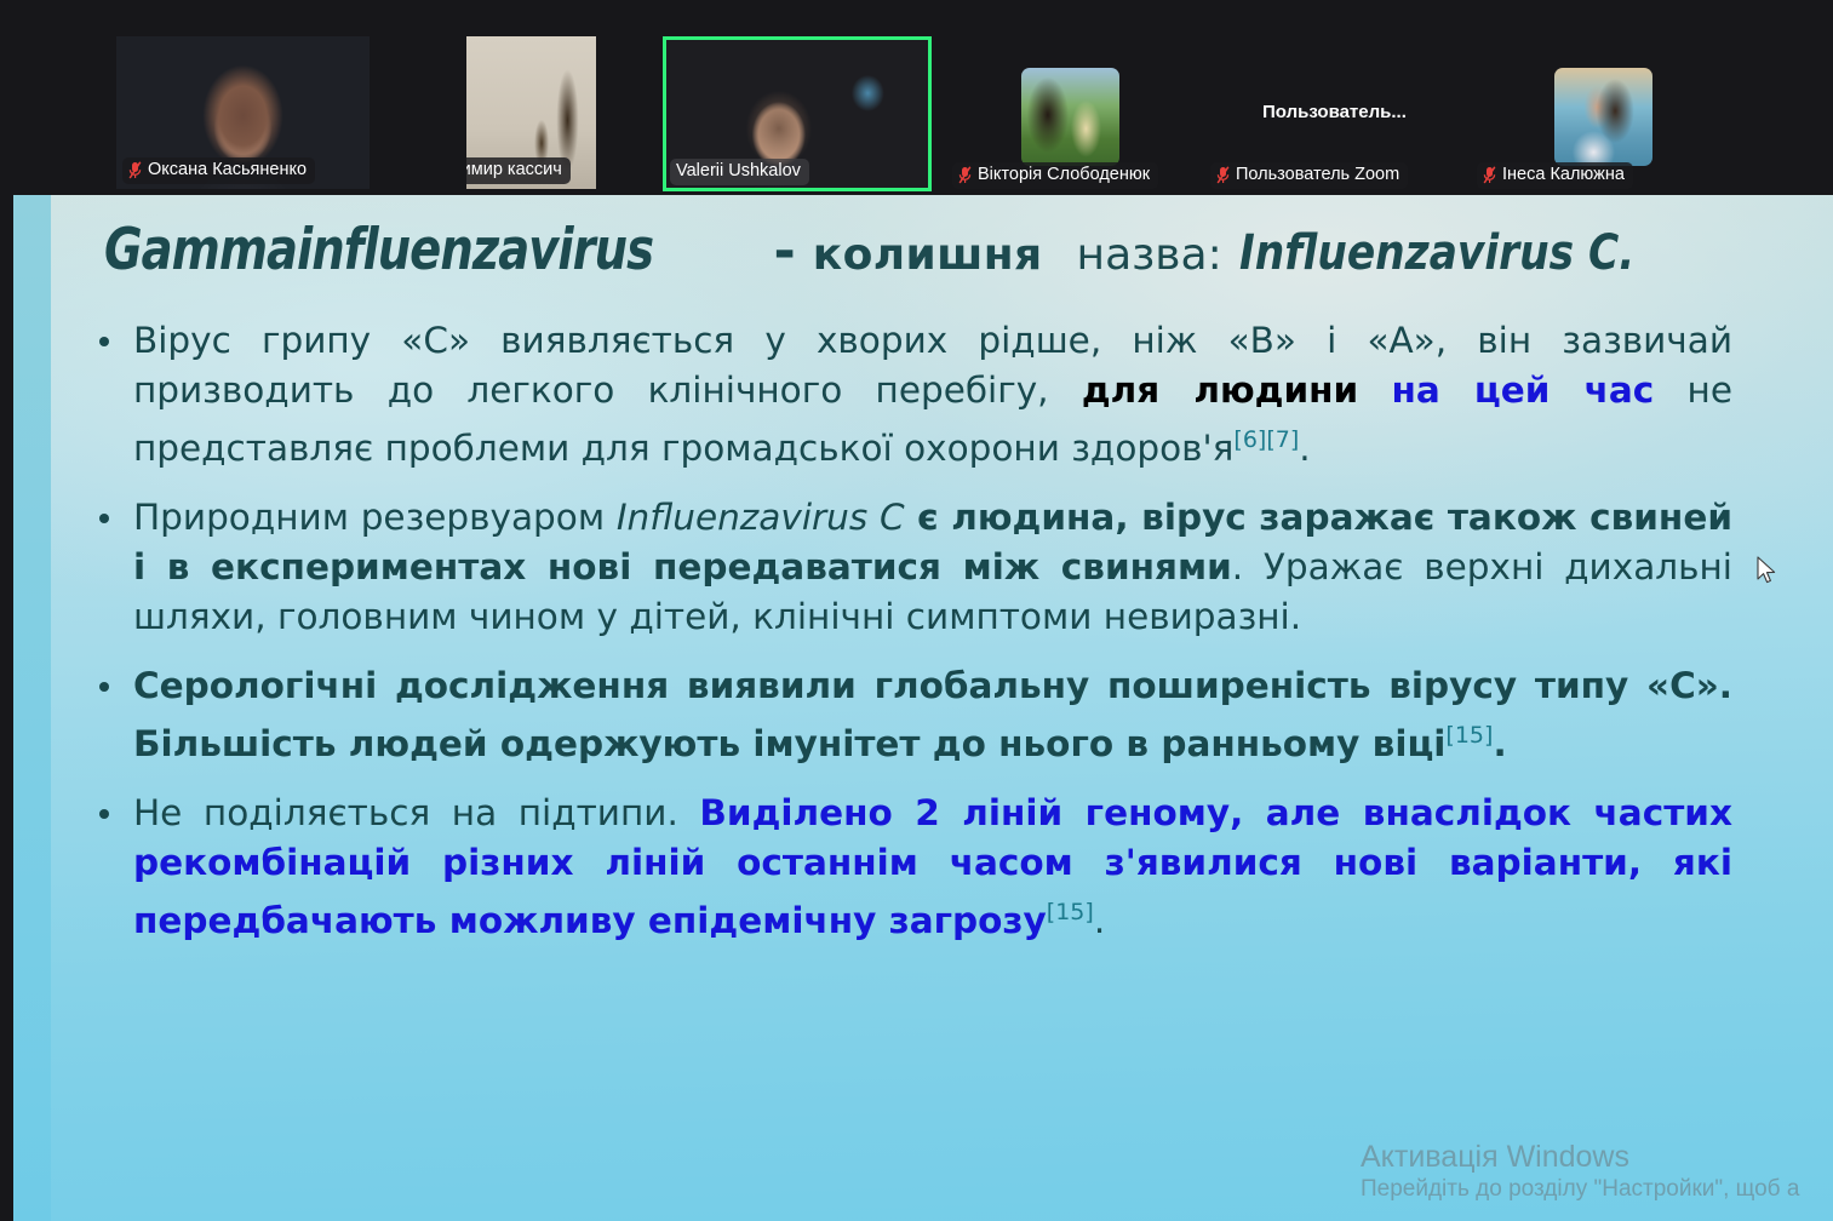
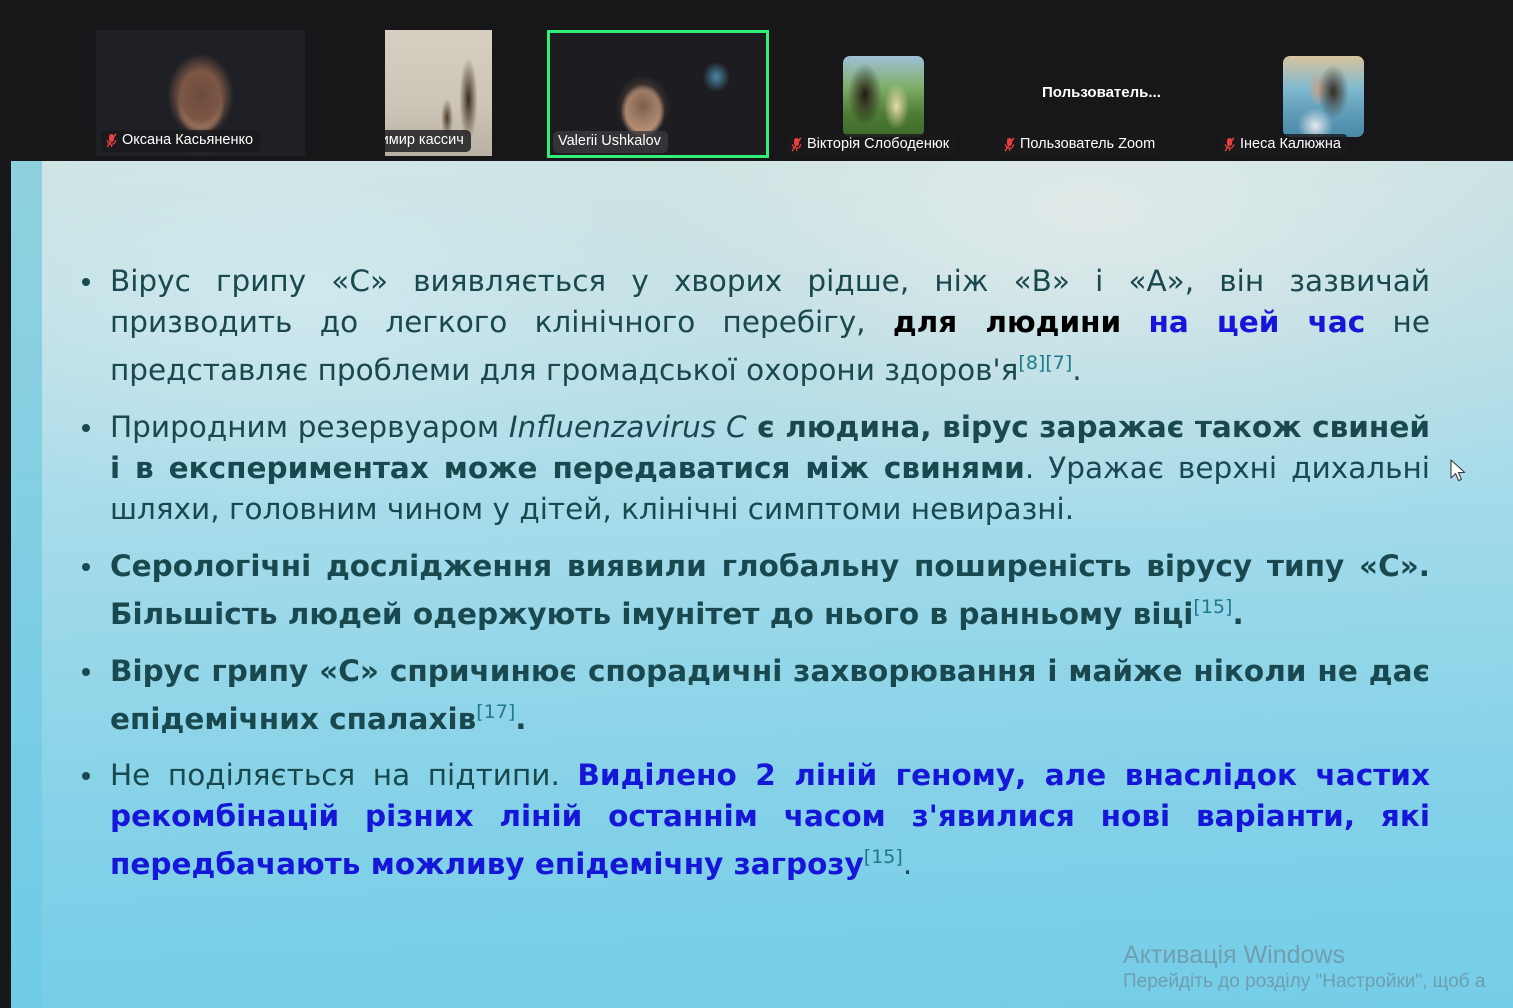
  Оксана Касьяненко
  имир кассич
  Valerii Ushkalov
  Вікторія Слободенюк
  Пользователь...
  Пользователь Zoom
  Інеса Калюжна
- Gammainfluenzavirus - колишня назва: Influenzavirus C.
- Вірус грипу «С» виявляється у хворих рідше, ніж «В» і «А», він зазвичай призводить до легкого клінічного перебігу, для людини на цей час не представляє проблеми для громадської охорони здоров'я[6][7].
+ Вірус грипу «С» виявляється у хворих рідше, ніж «В» і «А», він зазвичай призводить до легкого клінічного перебігу, для людини на цей час не представляє проблеми для громадської охорони здоров'я[8][7].
- Природним резервуаром Influenzavirus C є людина, вірус заражає також свиней і в експериментах нові передаватися між свинями. Уражає верхні дихальні шляхи, головним чином у дітей, клінічні симптоми невиразні.
+ Природним резервуаром Influenzavirus C є людина, вірус заражає також свиней і в експериментах може передаватися між свинями. Уражає верхні дихальні шляхи, головним чином у дітей, клінічні симптоми невиразні.
  Серологічні дослідження виявили глобальну поширеність вірусу типу «С». Більшість людей одержують імунітет до нього в ранньому віці[15].
+ Вірус грипу «С» спричинює спорадичні захворювання і майже ніколи не дає епідемічних спалахів[17].
  Не поділяється на підтипи. Виділено 2 ліній геному, але внаслідок частих рекомбінацій різних ліній останнім часом з'явилися нові варіанти, які передбачають можливу епідемічну загрозу[15].
  Активація Windows
  Перейдіть до розділу "Настройки", щоб а
